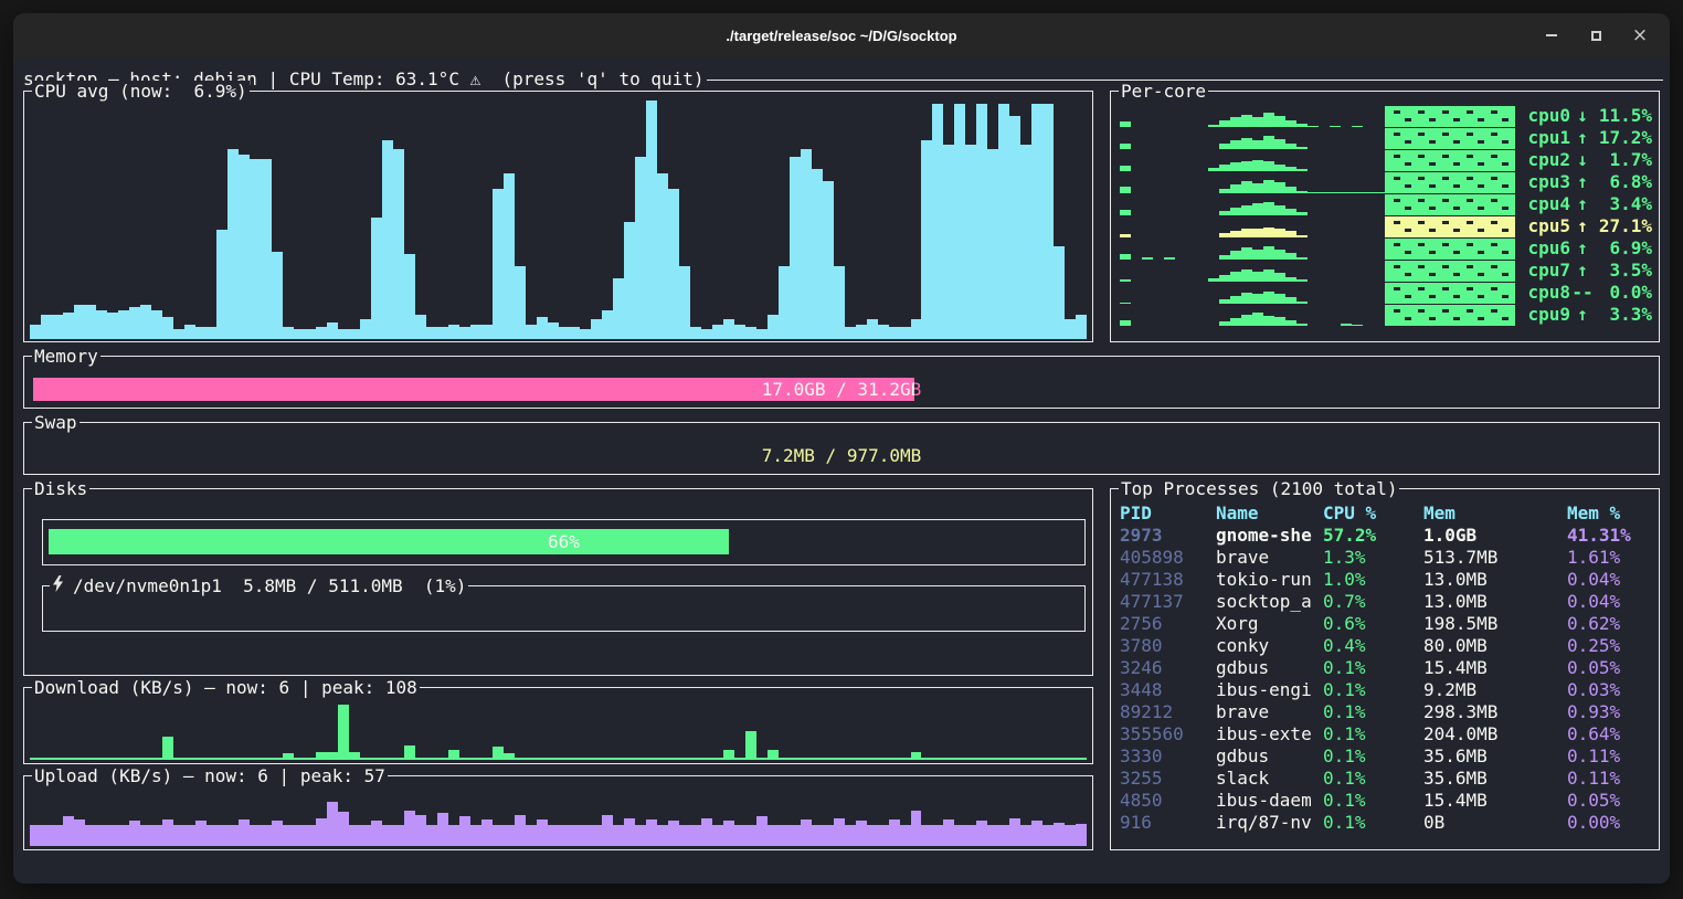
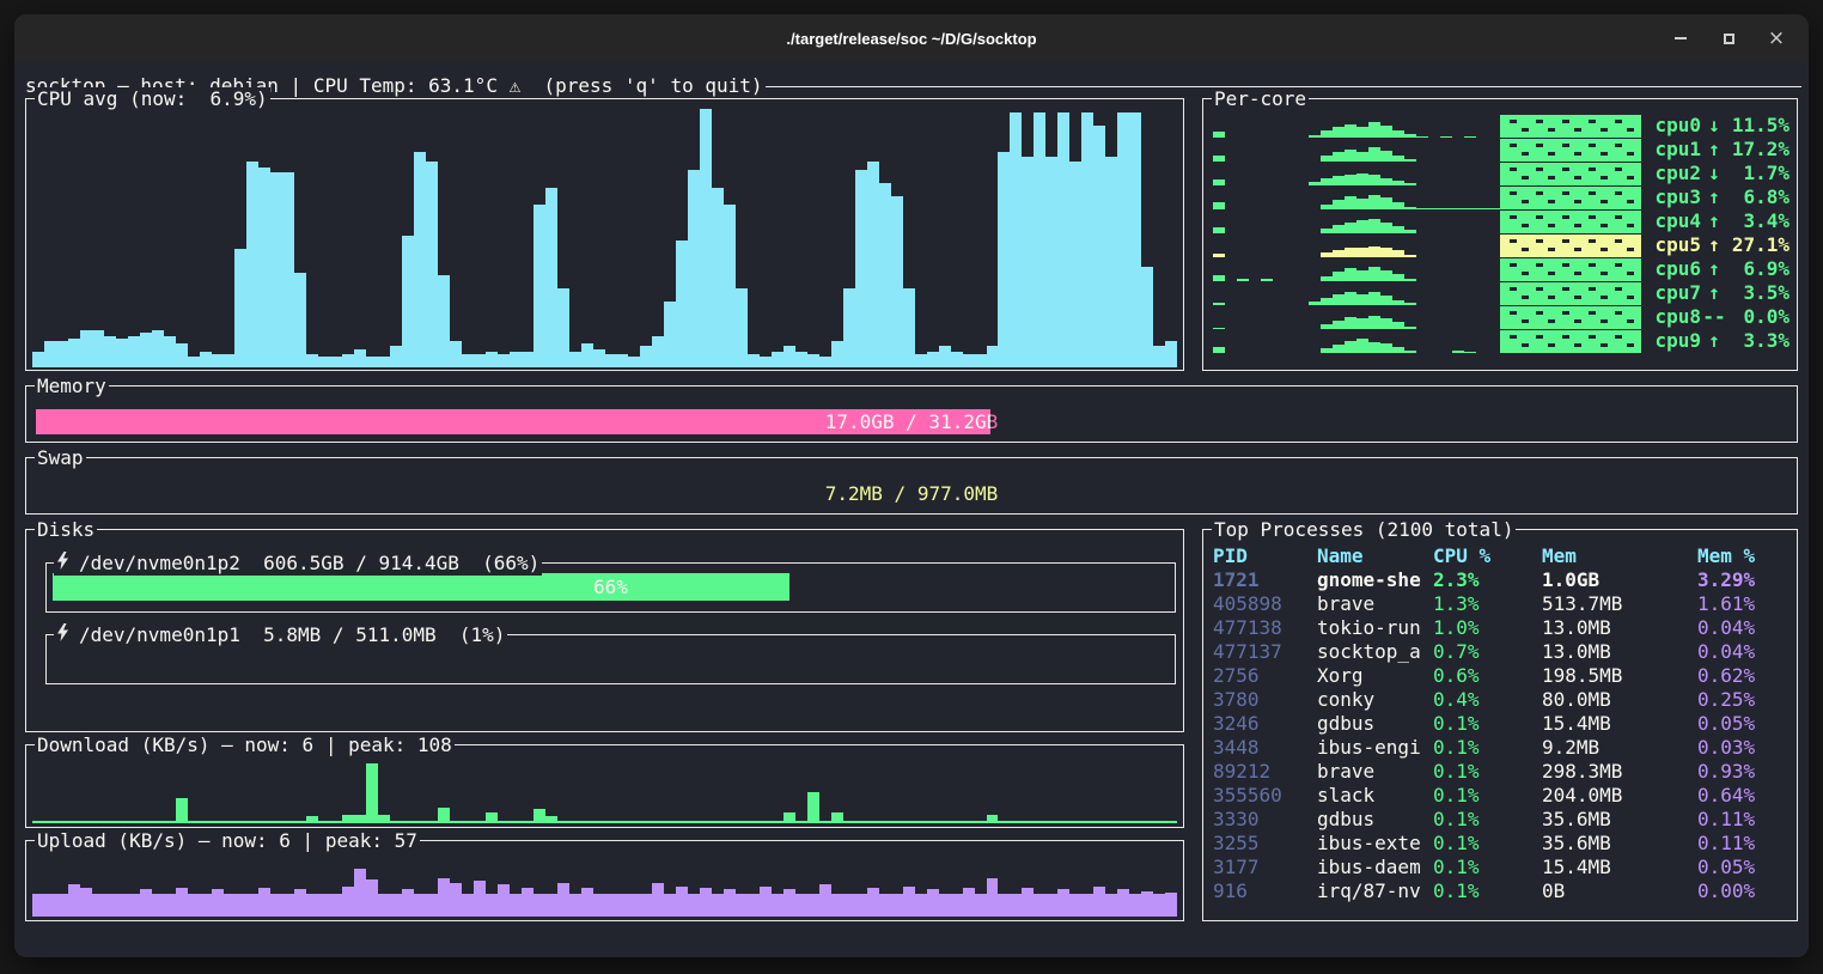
  ./target/release/soc ~/D/G/socktop
  ×
  socktop — host: debian | CPU Temp: 63.1°C ⚠ (press 'q' to quit)
  CPU avg (now: 6.9%)
  Per-core
  cpu0
  ↓
  11.5%
  cpu1
  ↑
  17.2%
  cpu2
  ↓
  1.7%
  cpu3
  ↑
  6.8%
  cpu4
  ↑
  3.4%
  cpu5
  ↑
  27.1%
  cpu6
  ↑
  6.9%
  cpu7
  ↑
  3.5%
  cpu8
  --
  0.0%
  cpu9
  ↑
  3.3%
  Memory
  17.0GB / 31.2GB
  17.0GB / 31.2G
  Swap
  7.2MB / 977.0MB
  Disks
+ /dev/nvme0n1p2 606.5GB / 914.4GB (66%)
  66%
  /dev/nvme0n1p1 5.8MB / 511.0MB (1%)
  Top Processes (2100 total)
  PID
  Name
  CPU %
  Mem
  Mem %
- 2973
+ 1721
  gnome-she
- 57.2%
+ 2.3%
  1.0GB
- 41.31%
+ 3.29%
  405898
  brave
  1.3%
  513.7MB
  1.61%
  477138
  tokio-run
  1.0%
  13.0MB
  0.04%
  477137
  socktop_a
  0.7%
  13.0MB
  0.04%
  2756
  Xorg
  0.6%
  198.5MB
  0.62%
  3780
  conky
  0.4%
  80.0MB
  0.25%
  3246
  gdbus
  0.1%
  15.4MB
  0.05%
  3448
  ibus-engi
  0.1%
  9.2MB
  0.03%
  89212
  brave
  0.1%
  298.3MB
  0.93%
  355560
- ibus-exte
+ slack
  0.1%
  204.0MB
  0.64%
  3330
  gdbus
  0.1%
  35.6MB
  0.11%
  3255
- slack
+ ibus-exte
  0.1%
  35.6MB
  0.11%
- 4850
+ 3177
  ibus-daem
  0.1%
  15.4MB
  0.05%
  916
  irq/87-nv
  0.1%
  0B
  0.00%
  Download (KB/s) — now: 6 | peak: 108
  Upload (KB/s) — now: 6 | peak: 57
